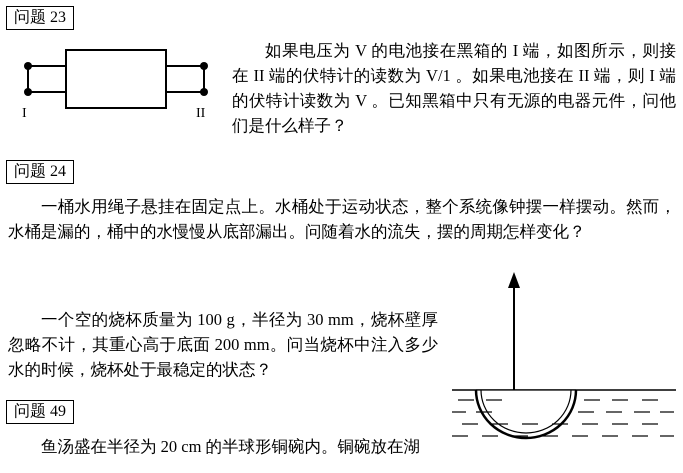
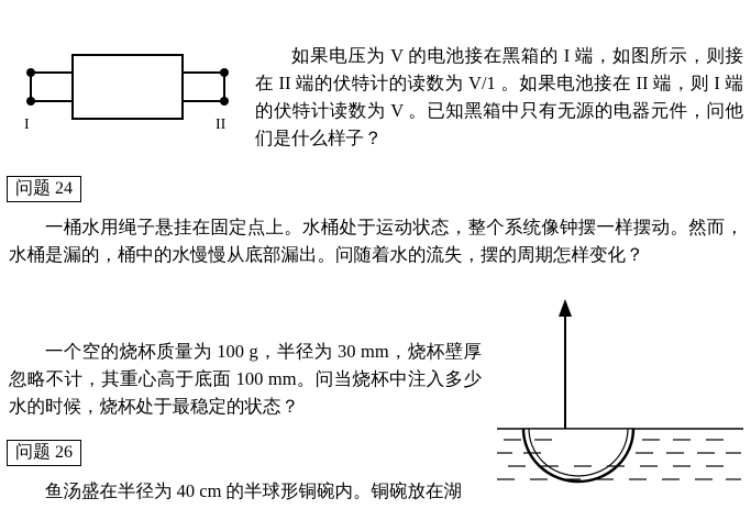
- 问题 23
  I
  II
  如果电压为 V 的电池接在黑箱的 I 端，如图所示，则接在 II 端的伏特计的读数为 V/1 。如果电池接在 II 端，则 I 端的伏特计读数为 V 。已知黑箱中只有无源的电器元件，问他们是什么样子？
  问题 24
  一桶水用绳子悬挂在固定点上。水桶处于运动状态，整个系统像钟摆一样摆动。然而，水桶是漏的，桶中的水慢慢从底部漏出。问随着水的流失，摆的周期怎样变化？
- 一个空的烧杯质量为 100 g，半径为 30 mm，烧杯壁厚忽略不计，其重心高于底面 200 mm。问当烧杯中注入多少水的时候，烧杯处于最稳定的状态？
+ 一个空的烧杯质量为 100 g，半径为 30 mm，烧杯壁厚忽略不计，其重心高于底面 100 mm。问当烧杯中注入多少水的时候，烧杯处于最稳定的状态？
- 问题 49
+ 问题 26
- 鱼汤盛在半径为 20 cm 的半球形铜碗内。铜碗放在湖
+ 鱼汤盛在半径为 40 cm 的半球形铜碗内。铜碗放在湖
